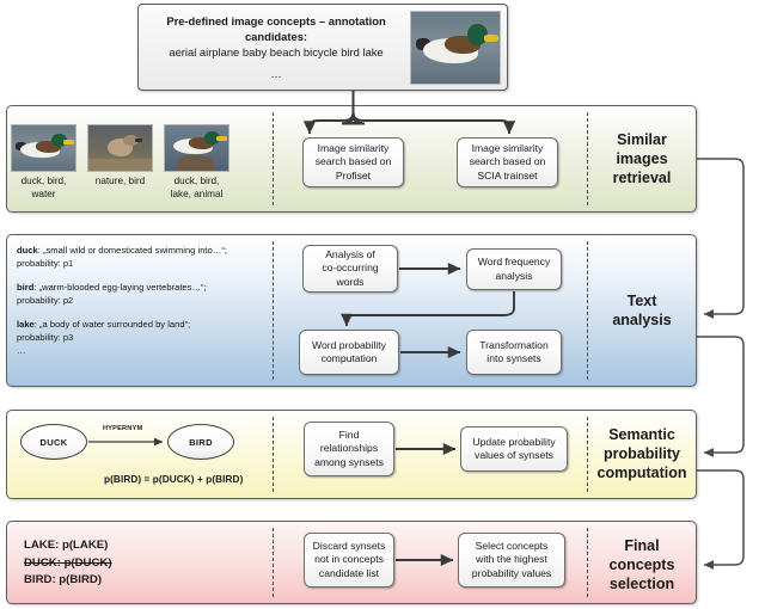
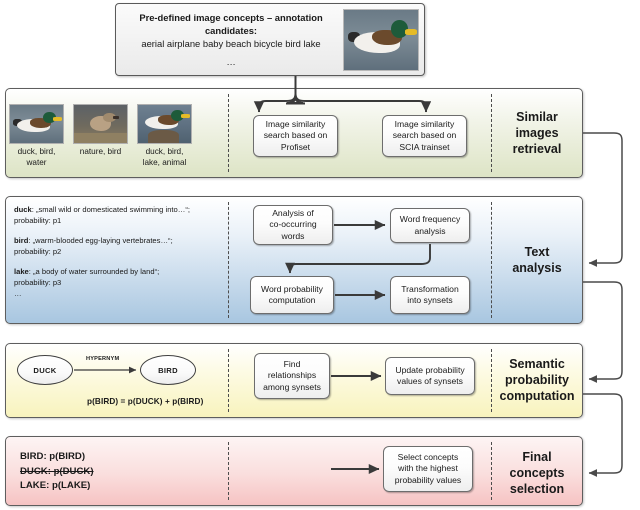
  Pre-defined image concepts – annotation
  candidates:
  aerial airplane baby beach bicycle bird lake
  …
  duck, bird,
  water
  nature, bird
  duck, bird,
  lake, animal
  Image similarity
  search based on
  Profiset
  Image similarity
  search based on
  SCIA trainset
  Similar
  images
  retrieval
  duck: „small wild or domesticated swimming into…“;
  probability: p1
  bird: „warm-blooded egg-laying vertebrates…“;
  probability: p2
  lake: „a body of water surrounded by land“;
  probability: p3
  …
  Analysis of
  co-occurring
  words
  Word frequency
  analysis
  Word probability
  computation
  Transformation
  into synsets
  Text
  analysis
  DUCK
  BIRD
  p(BIRD) = p(DUCK) + p(BIRD)
  Find
  relationships
  among synsets
  Update probability
  values of synsets
  Semantic
  probability
  computation
- LAKE: p(LAKE)
+ BIRD: p(BIRD)
  DUCK: p(DUCK)
- BIRD: p(BIRD)
+ LAKE: p(LAKE)
- Discard synsets
- not in concepts
- candidate list
  Select concepts
  with the highest
  probability values
  Final
  concepts
  selection
